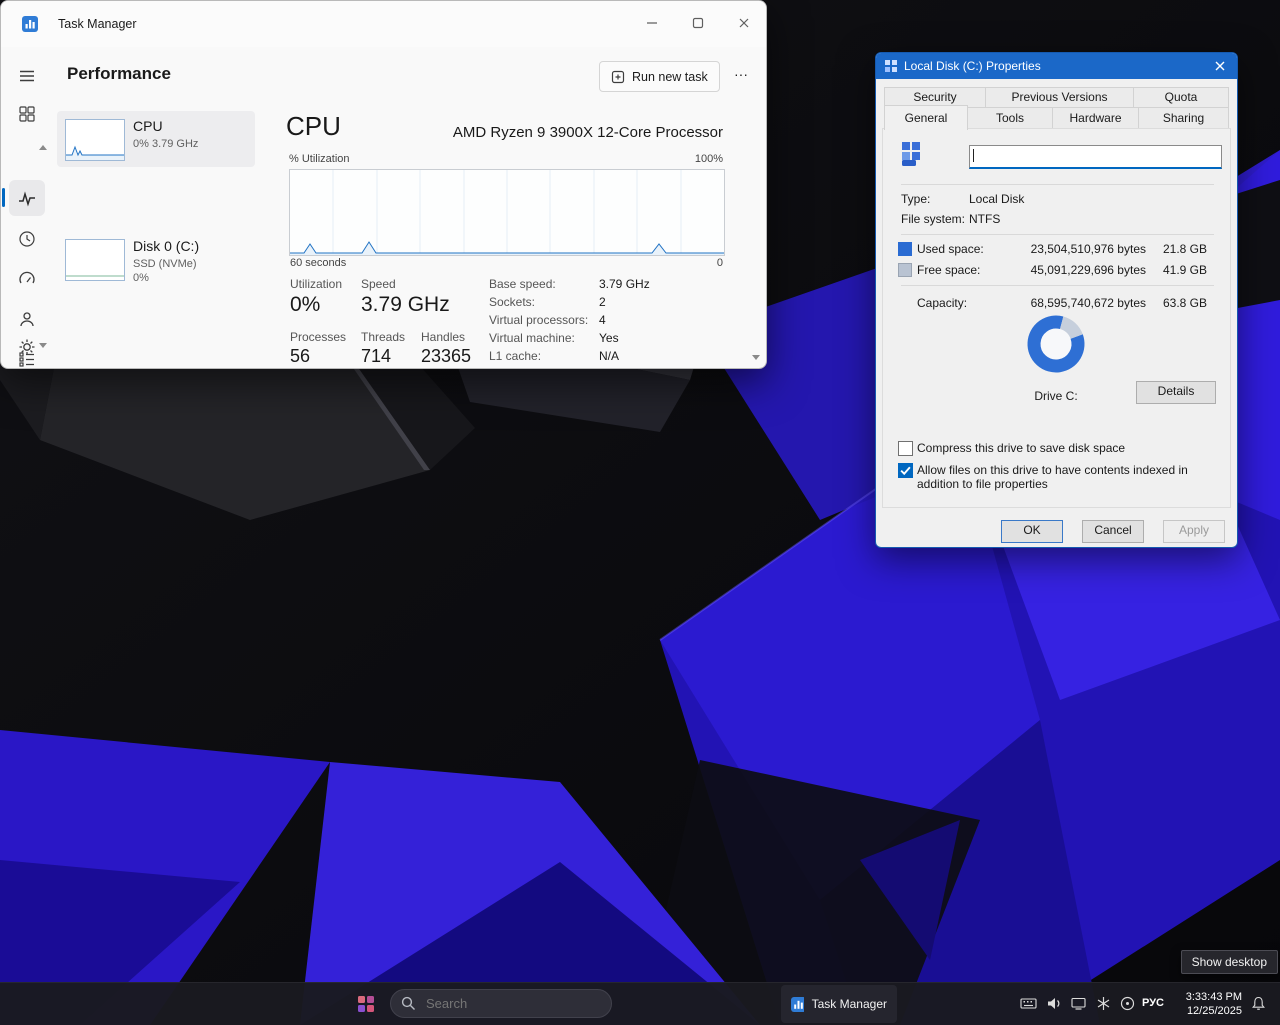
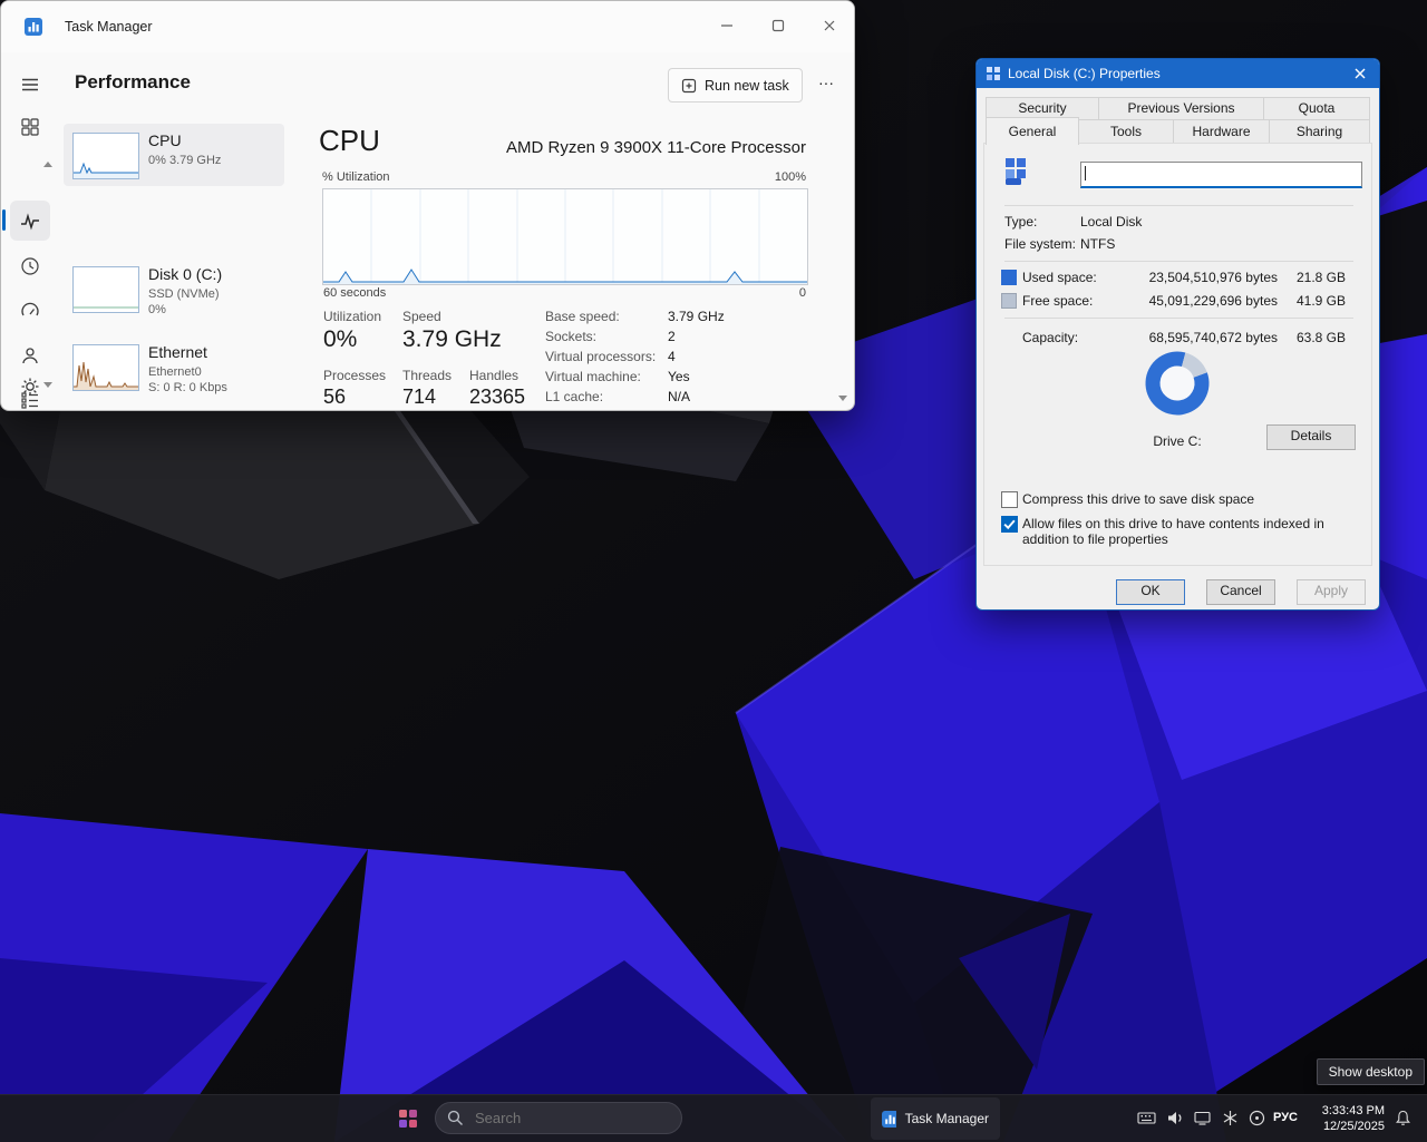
  Task Manager
  Performance
  Run new task
  ···
  CPU
  0% 3.79 GHz
  Disk 0 (C:)
  SSD (NVMe)
  0%
+ Ethernet
+ Ethernet0
+ S: 0 R: 0 Kbps
  CPU
- AMD Ryzen 9 3900X 12-Core Processor
+ AMD Ryzen 9 3900X 11-Core Processor
  % Utilization
  100%
  60 seconds
  0
  Utilization
  0%
  Speed
  3.79 GHz
  Processes
  56
  Threads
  714
  Handles
  23365
  Base speed: 3.79 GHz
  Sockets: 2
  Virtual processors: 4
  Virtual machine: Yes
  L1 cache: N/A
  Local Disk (C:) Properties
  Security
  Previous Versions
  Quota
  General
  Tools
  Hardware
  Sharing
  Type:
  Local Disk
  File system:
  NTFS
  Used space:
  23,504,510,976 bytes
  21.8 GB
  Free space:
  45,091,229,696 bytes
  41.9 GB
  Capacity:
  68,595,740,672 bytes
  63.8 GB
  Drive C:
  Details
  Compress this drive to save disk space
  Allow files on this drive to have contents indexed in addition to file properties
  OK
  Cancel
  Apply
  Show desktop
  Search
  Task Manager
  РУС
  3:33:43 PM
  12/25/2025
